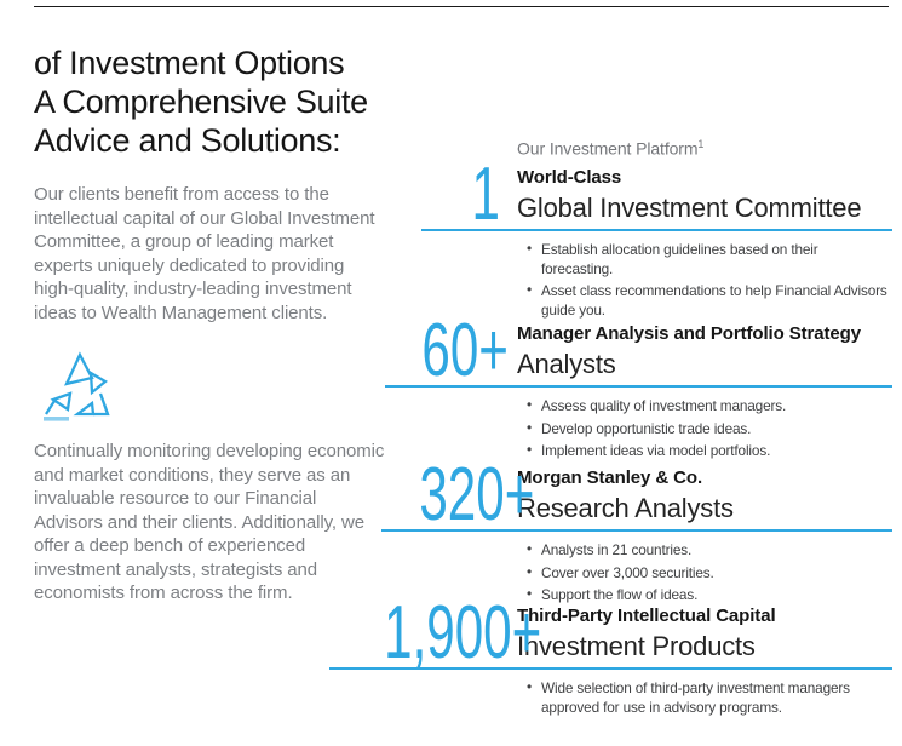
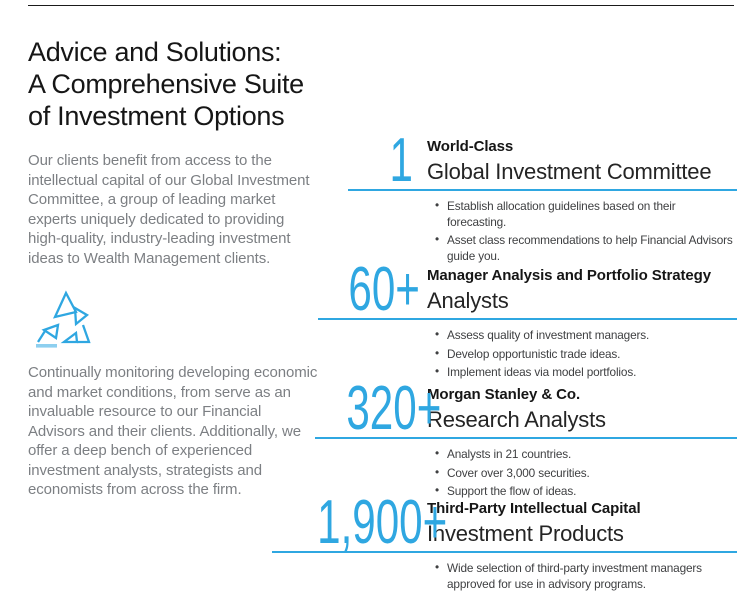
- of Investment Options
+ Advice and Solutions:
  A Comprehensive Suite
- Advice and Solutions:
+ of Investment Options
  Our clients benefit from access to the intellectual capital of our Global Investment Committee, a group of leading market experts uniquely dedicated to providing high-quality, industry-leading investment ideas to Wealth Management clients.
- Continually monitoring developing economic and market conditions, they serve as an invaluable resource to our Financial Advisors and their clients. Additionally, we offer a deep bench of experienced investment analysts, strategists and economists from across the firm.
+ Continually monitoring developing economic and market conditions, from serve as an invaluable resource to our Financial Advisors and their clients. Additionally, we offer a deep bench of experienced investment analysts, strategists and economists from across the firm.
- Our Investment Platform1
  1
  World-Class
  Global Investment Committee
  Establish allocation guidelines based on their forecasting.
  Asset class recommendations to help Financial Advisors guide you.
  60+
  Manager Analysis and Portfolio Strategy
  Analysts
  Assess quality of investment managers.
  Develop opportunistic trade ideas.
  Implement ideas via model portfolios.
  320+
  Morgan Stanley & Co.
  Research Analysts
  Analysts in 21 countries.
  Cover over 3,000 securities.
  Support the flow of ideas.
  1,900+
  Third-Party Intellectual Capital
  Investment Products
  Wide selection of third-party investment managers approved for use in advisory programs.
